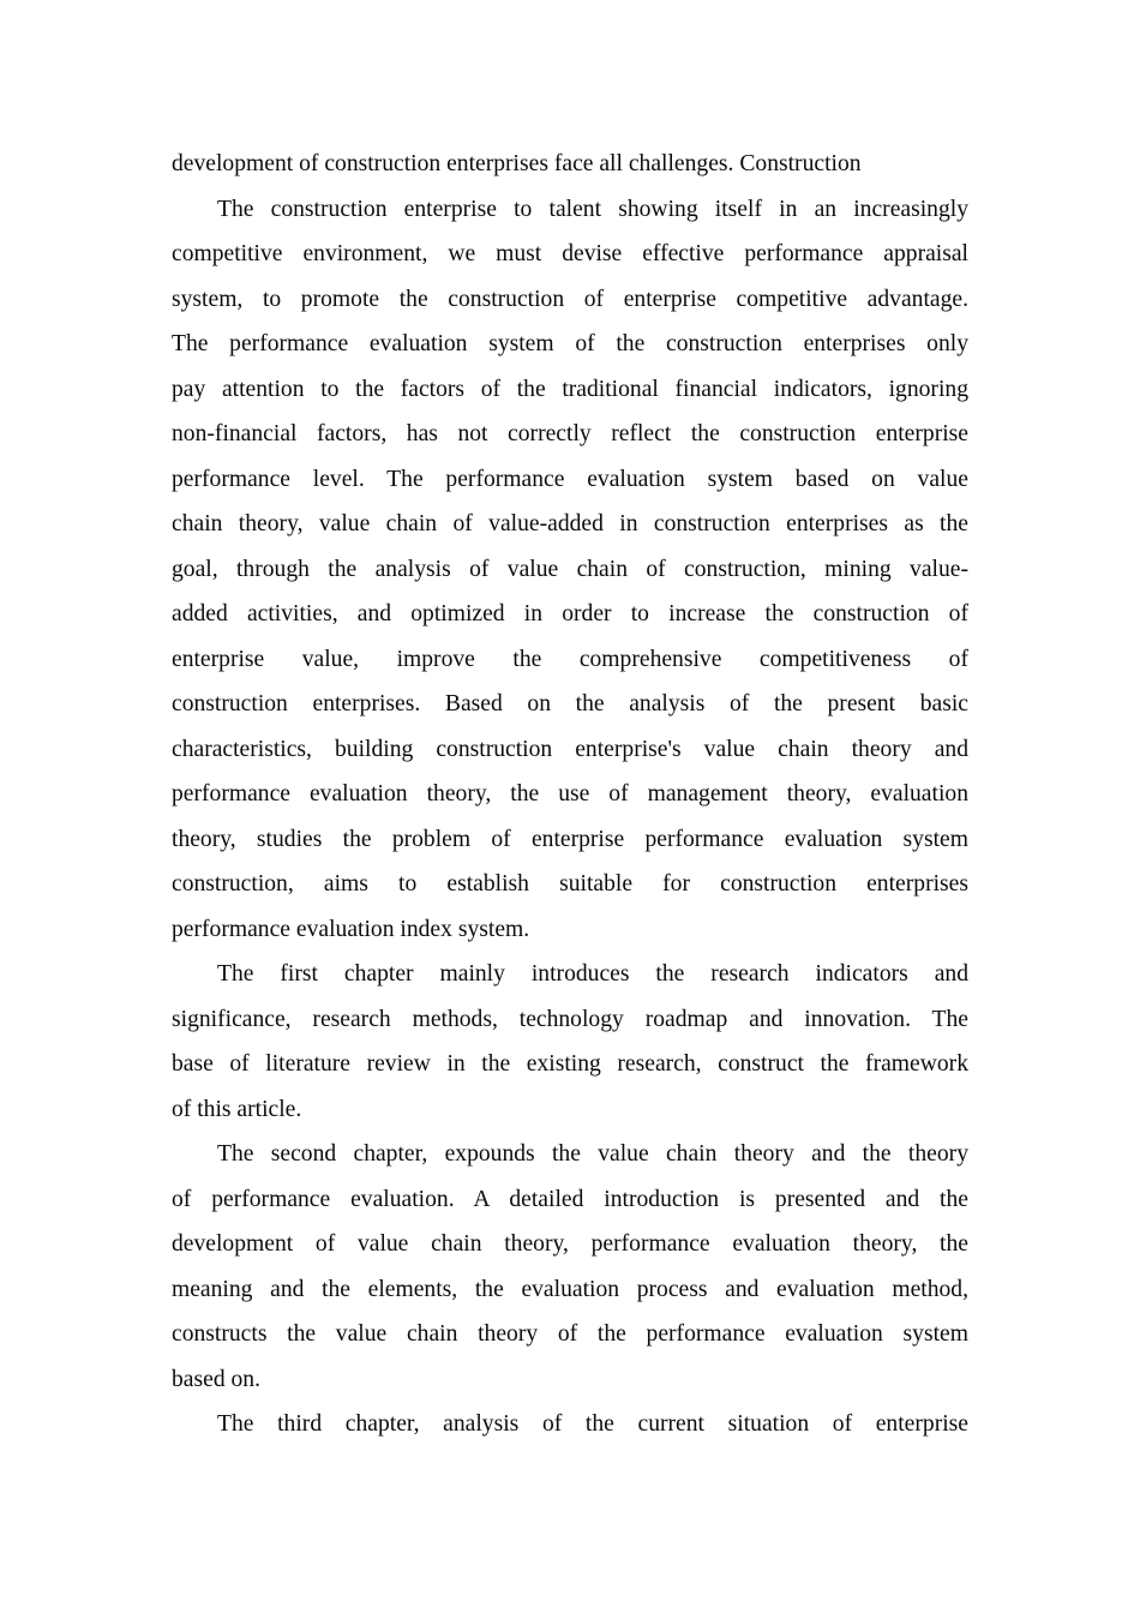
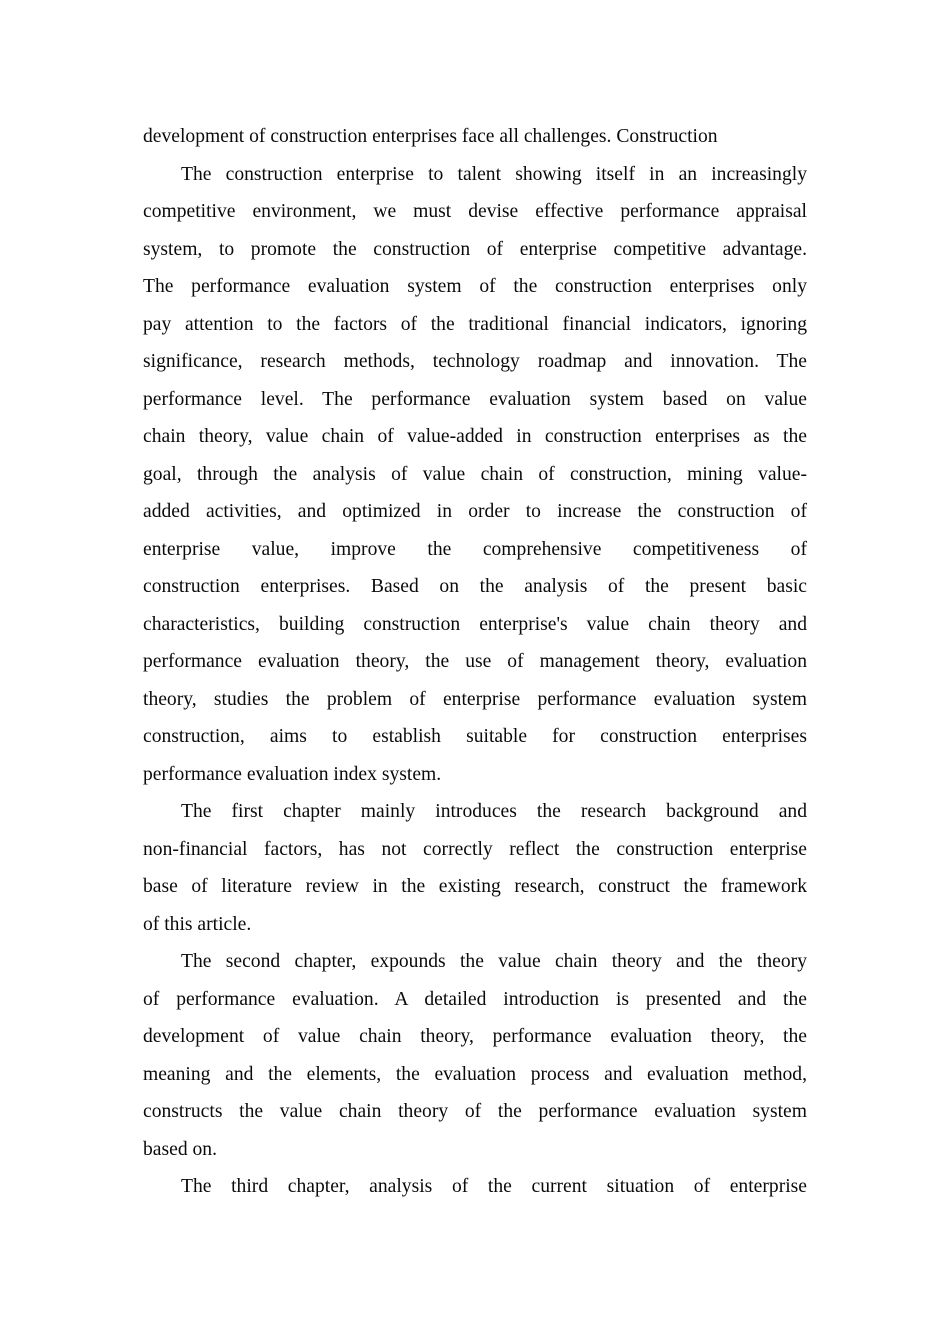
  development of construction enterprises face all challenges. Construction
  The construction enterprise to talent showing itself in an increasingly
  competitive environment, we must devise effective performance appraisal
  system, to promote the construction of enterprise competitive advantage.
  The performance evaluation system of the construction enterprises only
  pay attention to the factors of the traditional financial indicators, ignoring
- non-financial factors, has not correctly reflect the construction enterprise
+ significance, research methods, technology roadmap and innovation. The
  performance level. The performance evaluation system based on value
  chain theory, value chain of value-added in construction enterprises as the
  goal, through the analysis of value chain of construction, mining value-
  added activities, and optimized in order to increase the construction of
  enterprise value, improve the comprehensive competitiveness of
  construction enterprises. Based on the analysis of the present basic
  characteristics, building construction enterprise's value chain theory and
  performance evaluation theory, the use of management theory, evaluation
  theory, studies the problem of enterprise performance evaluation system
  construction, aims to establish suitable for construction enterprises
  performance evaluation index system.
- The first chapter mainly introduces the research indicators and
+ The first chapter mainly introduces the research background and
- significance, research methods, technology roadmap and innovation. The
+ non-financial factors, has not correctly reflect the construction enterprise
  base of literature review in the existing research, construct the framework
  of this article.
  The second chapter, expounds the value chain theory and the theory
  of performance evaluation. A detailed introduction is presented and the
  development of value chain theory, performance evaluation theory, the
  meaning and the elements, the evaluation process and evaluation method,
  constructs the value chain theory of the performance evaluation system
  based on.
  The third chapter, analysis of the current situation of enterprise
